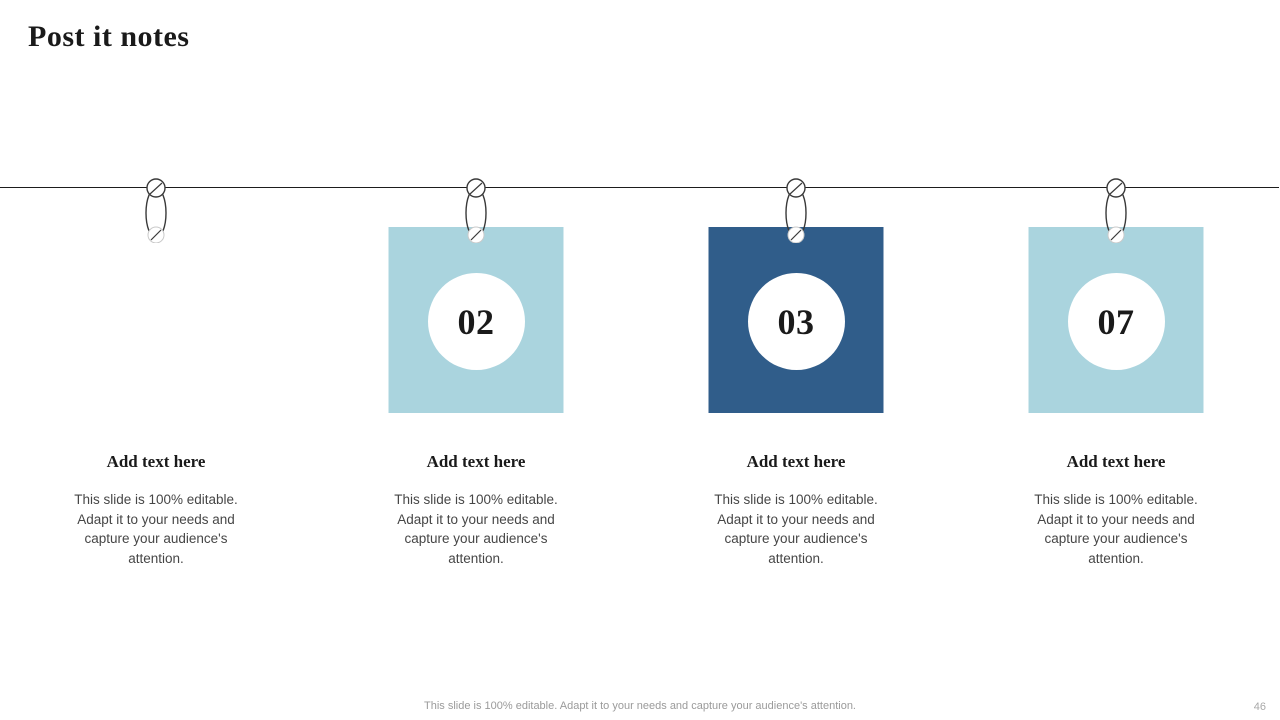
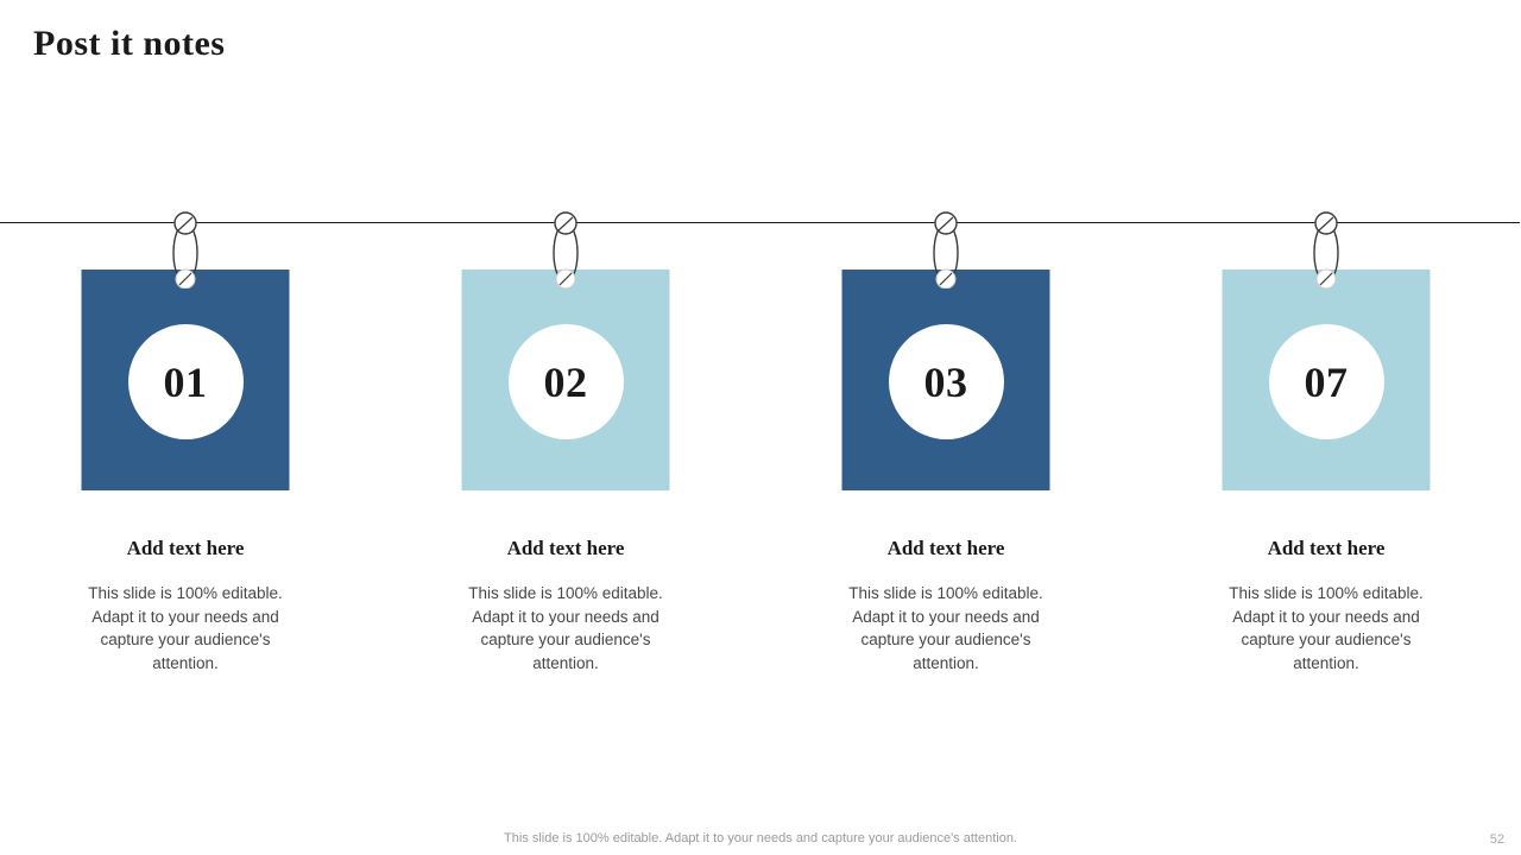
  Post it notes
+ 01
  Add text here
  This slide is 100% editable. Adapt it to your needs and capture your audience's attention.
  02
  Add text here
  This slide is 100% editable. Adapt it to your needs and capture your audience's attention.
  03
  Add text here
  This slide is 100% editable. Adapt it to your needs and capture your audience's attention.
  07
  Add text here
  This slide is 100% editable. Adapt it to your needs and capture your audience's attention.
  This slide is 100% editable. Adapt it to your needs and capture your audience's attention.
- 46
+ 52
